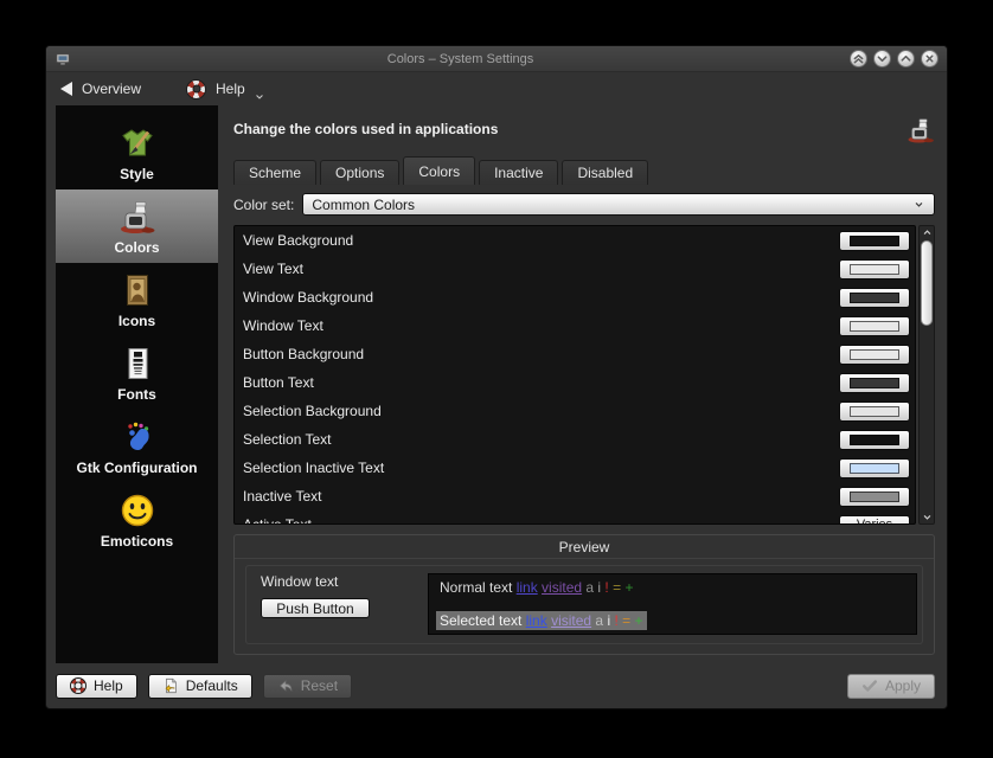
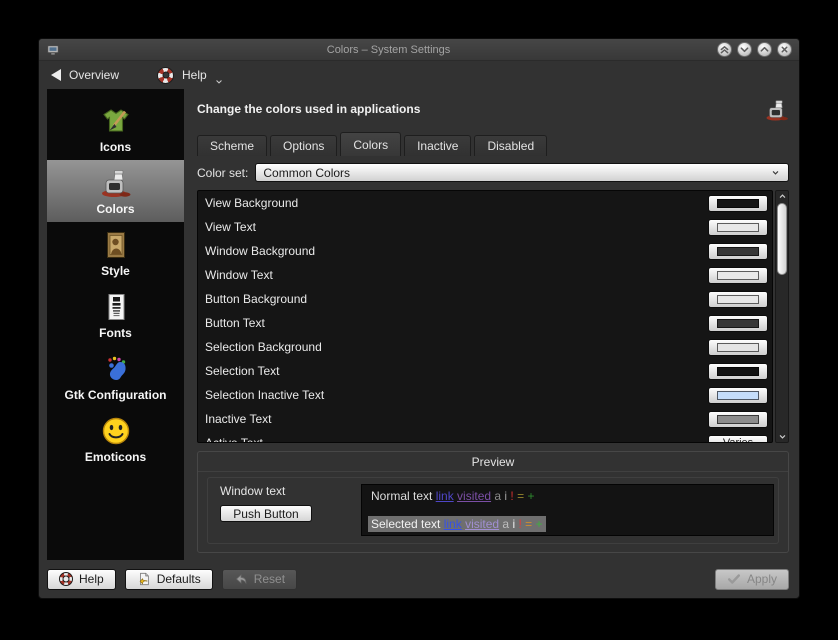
  Colors – System Settings
  Overview
  Help
- Style
+ Icons
  Colors
- Icons
+ Style
  Fonts
  Gtk Configuration
  Emoticons
  Change the colors used in applications
  Scheme
  Options
  Colors
  Inactive
  Disabled
  Color set:
  Common Colors
  View Background
  View Text
  Window Background
  Window Text
  Button Background
  Button Text
  Selection Background
  Selection Text
  Selection Inactive Text
  Inactive Text
  Preview
  Window text
  Push Button
  Normal text link visited a i ! = +
  Selected text link visited a i ! = +
  Help
  Defaults
  Reset
  Apply
